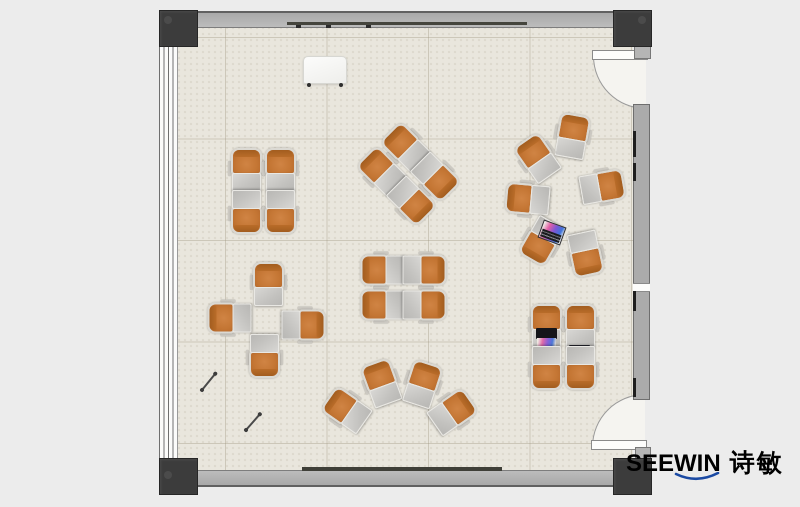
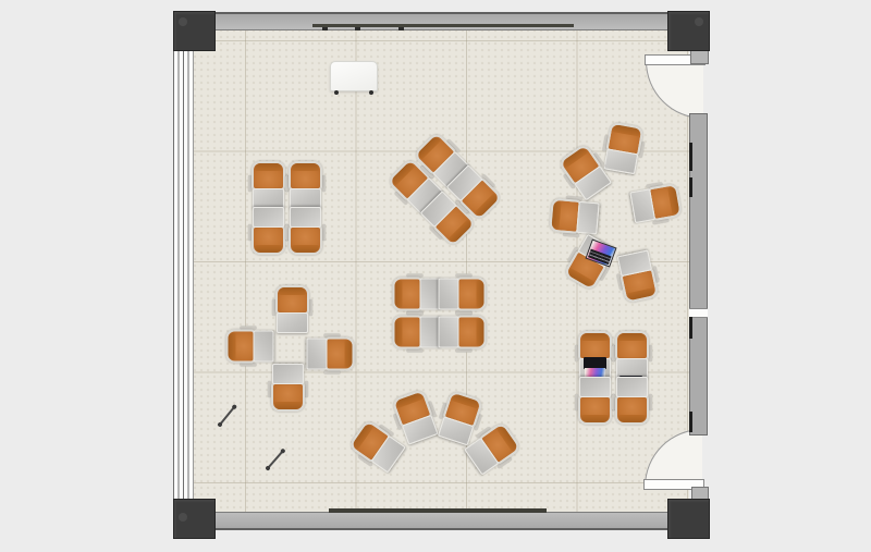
- SEEWIN
- 诗敏
